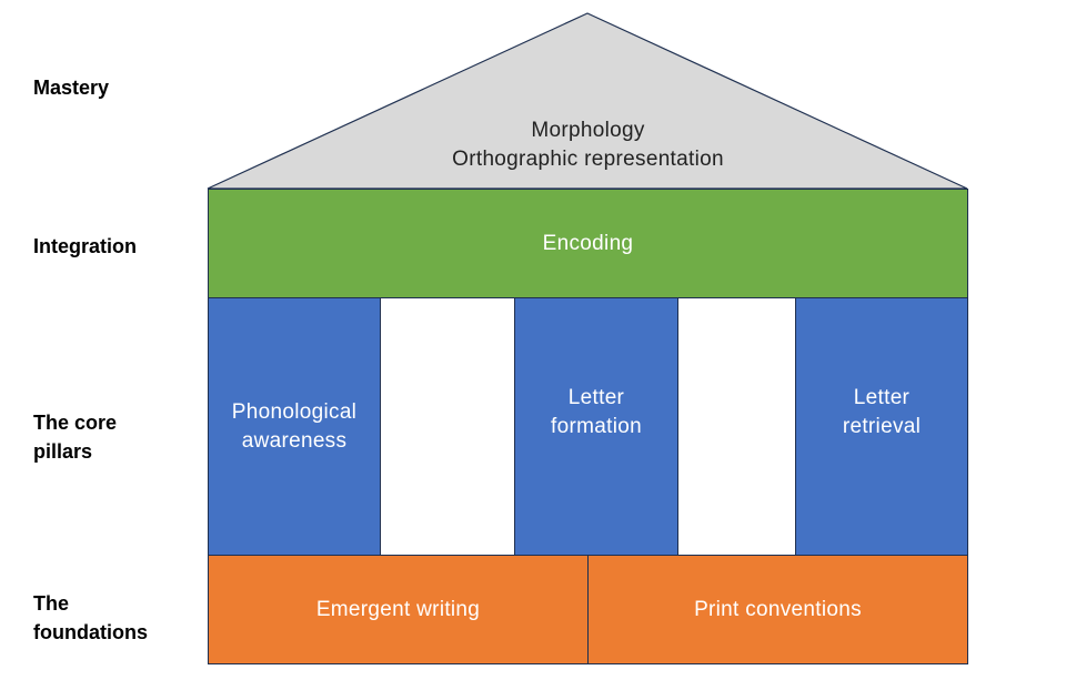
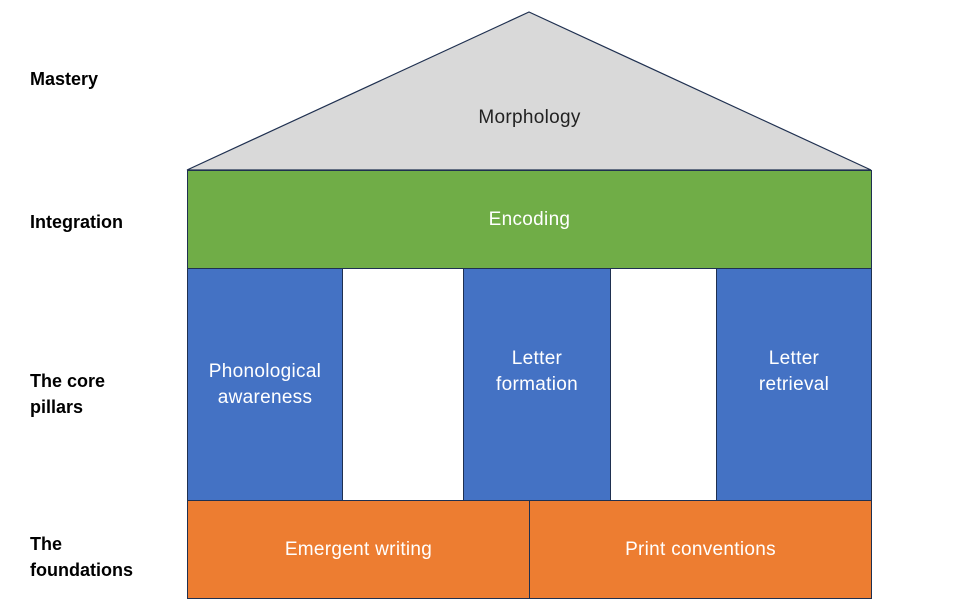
  Mastery
  Integration
  The core
  pillars
  The
  foundations
  Morphology
- Orthographic representation
  Encoding
  Phonological
  awareness
  Letter
  formation
  Letter
  retrieval
  Emergent writing
  Print conventions
